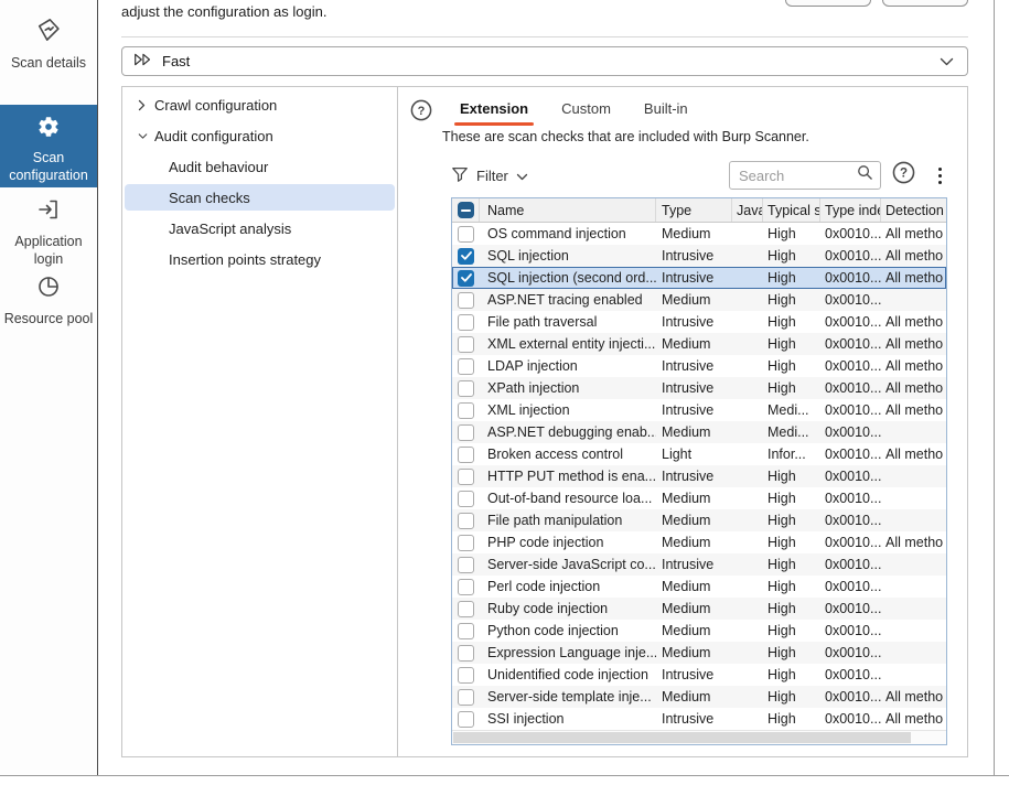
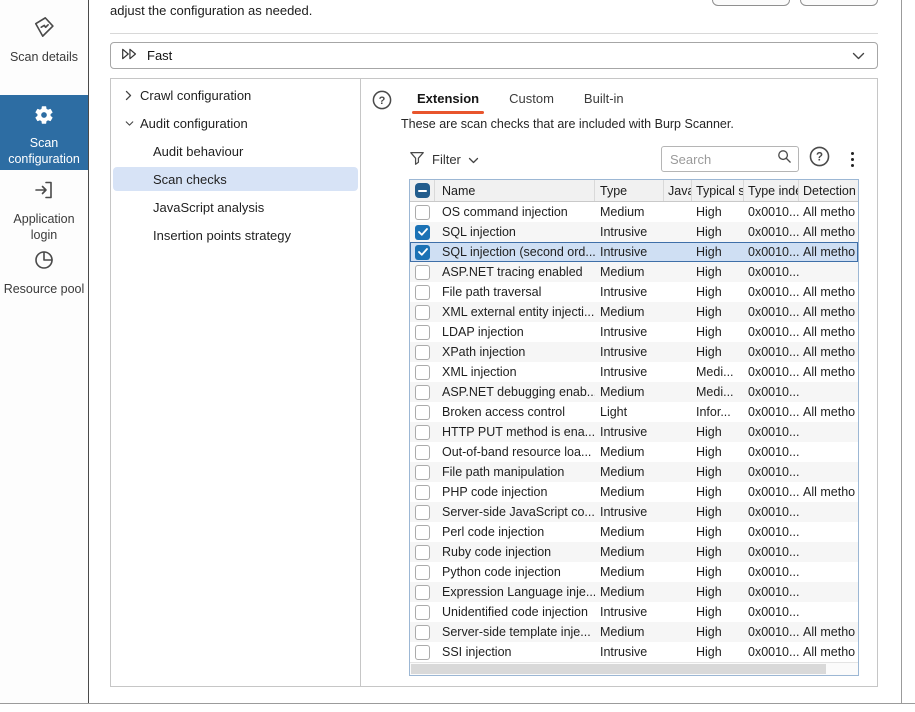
  Scan details
  Scan configuration
  Application login
  Resource pool
- adjust the configuration as login.
+ adjust the configuration as needed.
  Fast
  Crawl configuration
  Audit configuration
  Audit behaviour
  Scan checks
  JavaScript analysis
  Insertion points strategy
  ?
  Extension
  Custom
  Built-in
  These are scan checks that are included with Burp Scanner.
  Filter
  Search
  ?
  Name
  Type
  Java
  Typical s
  Type inde
  Detection
  OS command injection
  Medium
  High
  0x0010...
  All metho
  SQL injection
  Intrusive
  High
  0x0010...
  All metho
  SQL injection (second ord...
  Intrusive
  High
  0x0010...
  All metho
  ASP.NET tracing enabled
  Medium
  High
  0x0010...
  File path traversal
  Intrusive
  High
  0x0010...
  All metho
  XML external entity injecti...
  Medium
  High
  0x0010...
  All metho
  LDAP injection
  Intrusive
  High
  0x0010...
  All metho
  XPath injection
  Intrusive
  High
  0x0010...
  All metho
  XML injection
  Intrusive
  Medi...
  0x0010...
  All metho
  ASP.NET debugging enab..
  Medium
  Medi...
  0x0010...
  Broken access control
  Light
  Infor...
  0x0010...
  All metho
  HTTP PUT method is ena...
  Intrusive
  High
  0x0010...
  Out-of-band resource loa...
  Medium
  High
  0x0010...
  File path manipulation
  Medium
  High
  0x0010...
  PHP code injection
  Medium
  High
  0x0010...
  All metho
  Server-side JavaScript co...
  Intrusive
  High
  0x0010...
  Perl code injection
  Medium
  High
  0x0010...
  Ruby code injection
  Medium
  High
  0x0010...
  Python code injection
  Medium
  High
  0x0010...
  Expression Language inje...
  Medium
  High
  0x0010...
  Unidentified code injection
  Intrusive
  High
  0x0010...
  Server-side template inje...
  Medium
  High
  0x0010...
  All metho
  SSI injection
  Intrusive
  High
  0x0010...
  All metho
